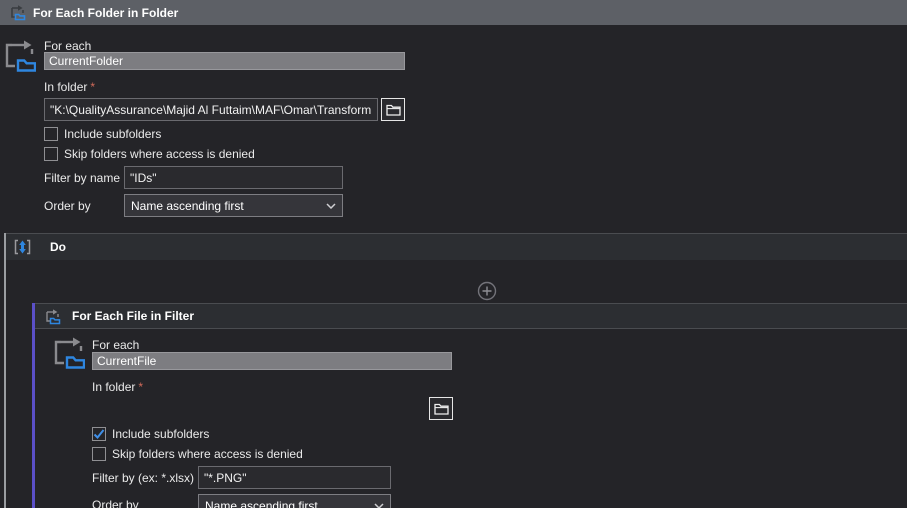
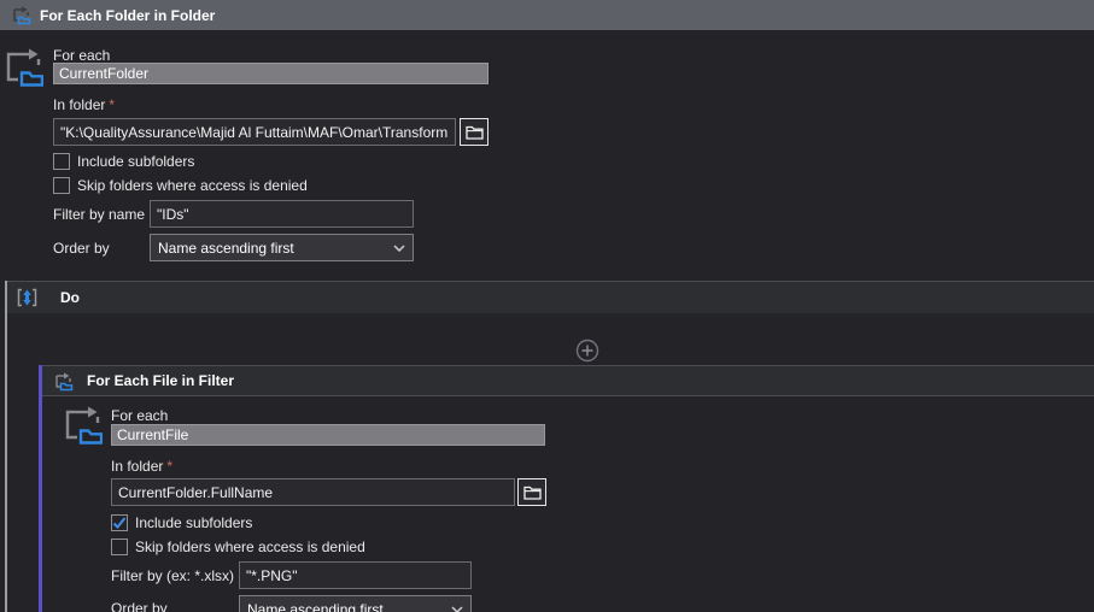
  For Each Folder in Folder
  For each
  CurrentFolder
  In folder *
  "K:\QualityAssurance\Majid Al Futtaim\MAF\Omar\Transform
  Include subfolders
  Skip folders where access is denied
  Filter by name
  "IDs"
  Order by
  Name ascending first
  Do
  For Each File in Filter
  For each
  CurrentFile
  In folder *
+ CurrentFolder.FullName
  Include subfolders
  Skip folders where access is denied
  Filter by (ex: *.xlsx)
  "*.PNG"
  Order by
  Name ascending first
